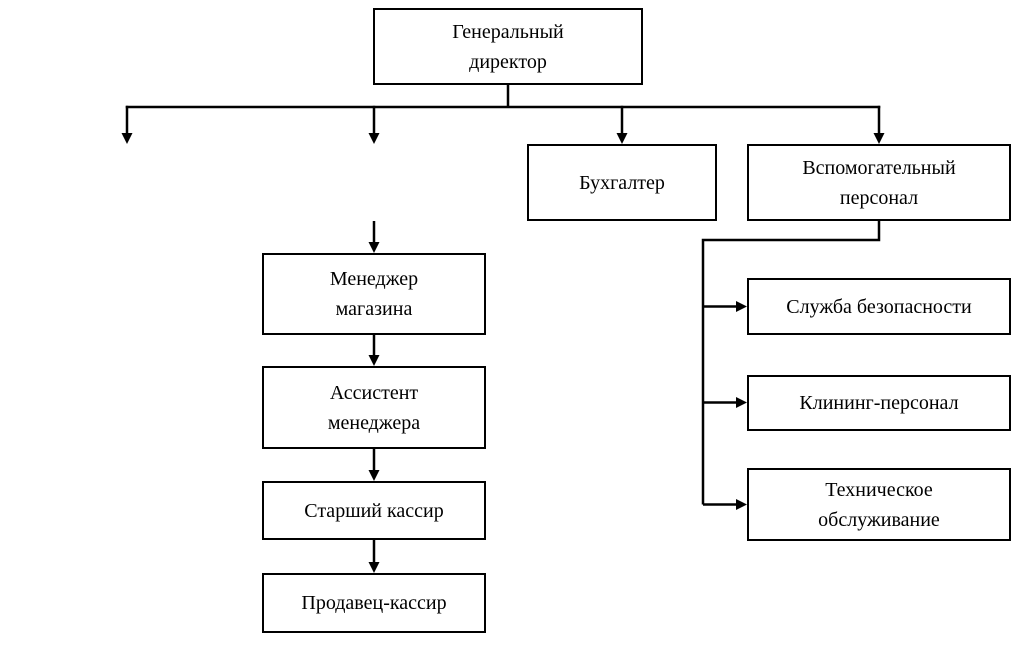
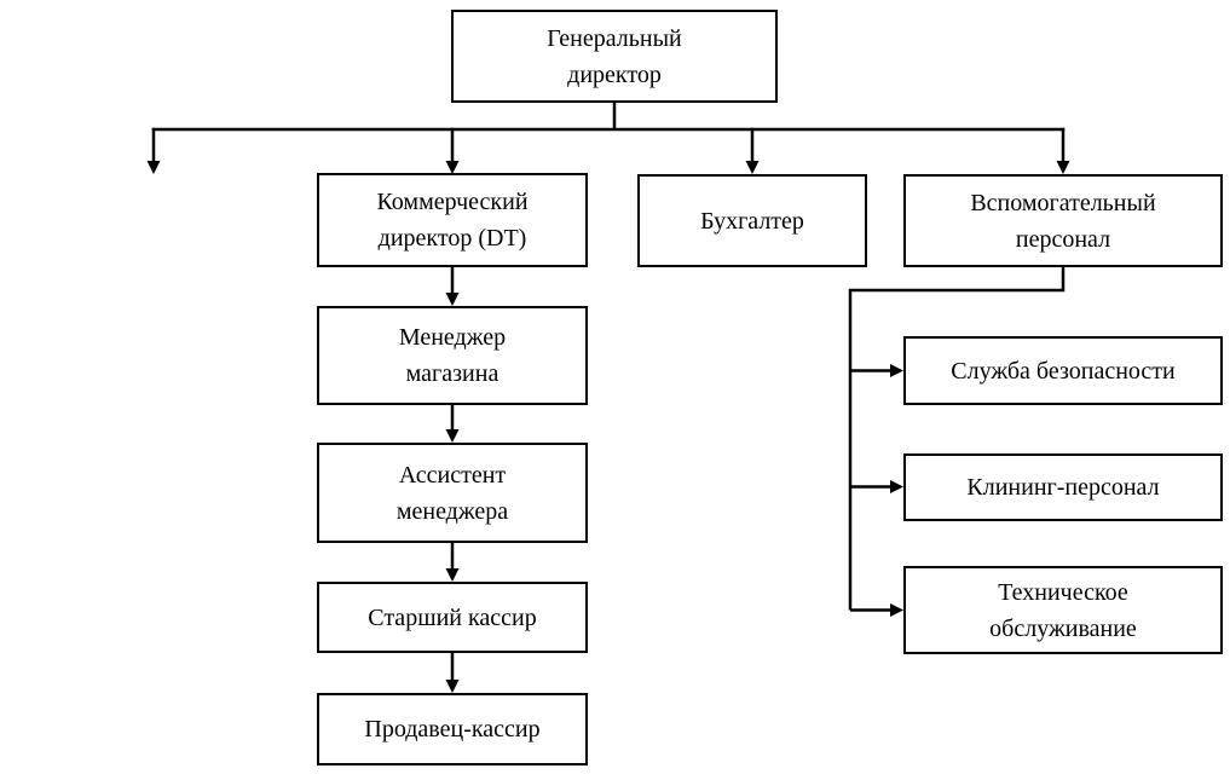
  Генеральный
  директор
+ Коммерческий
+ директор (DT)
  Бухгалтер
  Вспомогательный
  персонал
  Менеджер
  магазина
  Ассистент
  менеджера
  Старший кассир
  Продавец-кассир
  Служба безопасности
  Клининг-персонал
  Техническое
  обслуживание
